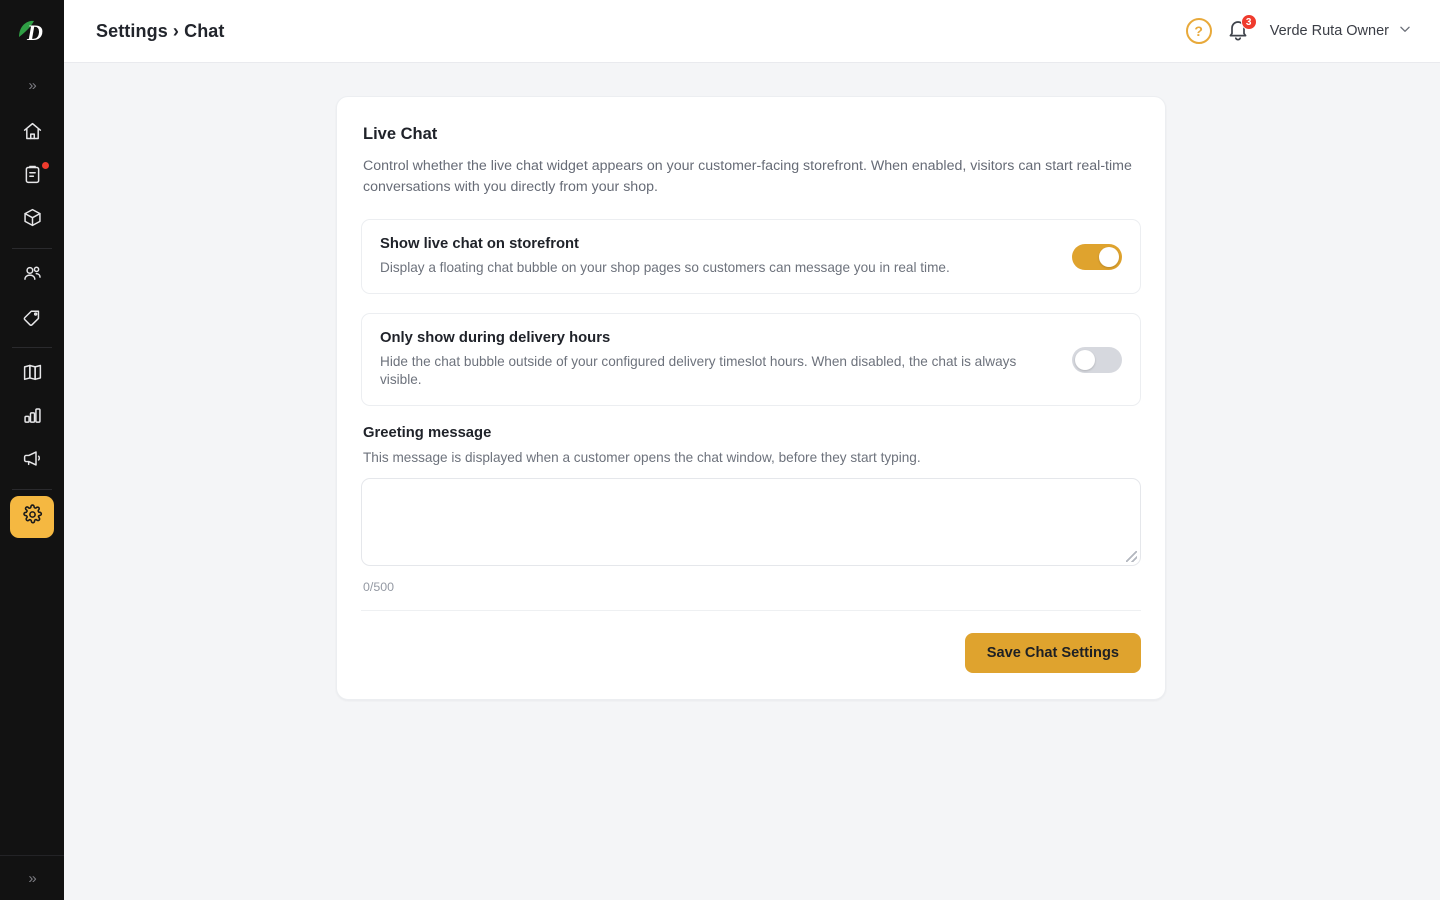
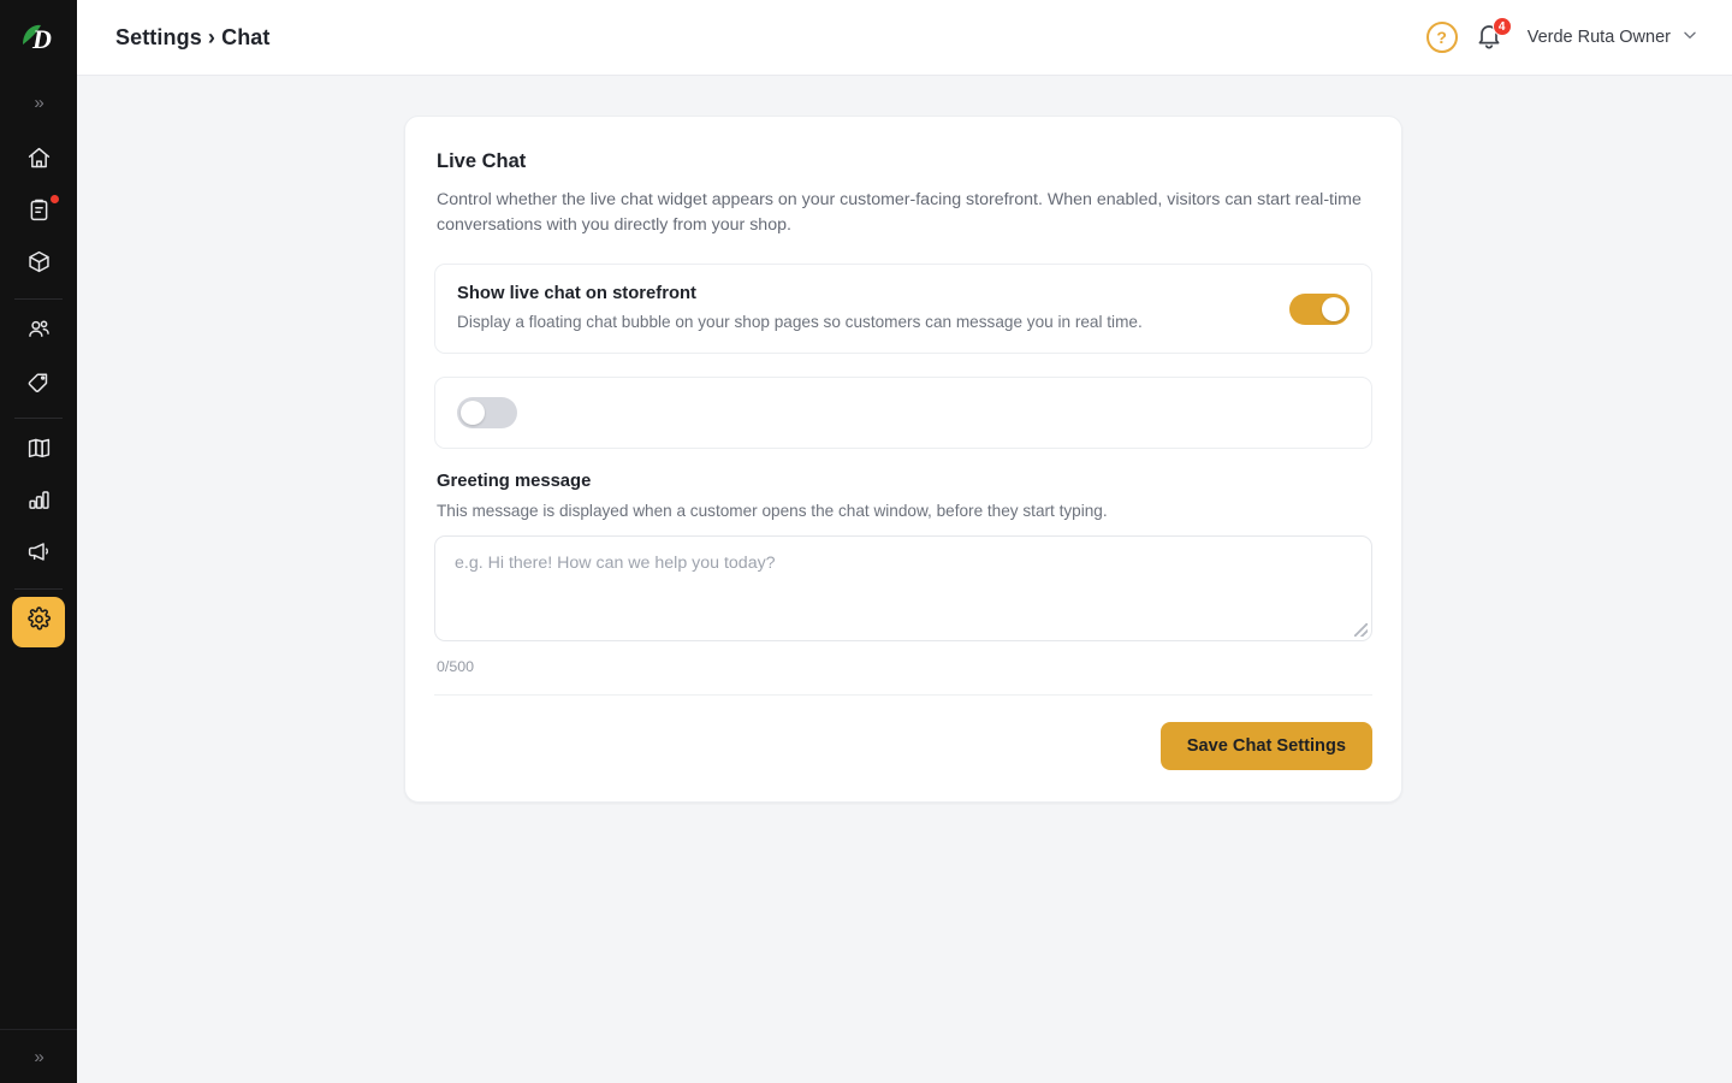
  D
  »
  »
  Settings › Chat
  ?
- 3
+ 4
  Verde Ruta Owner
  Live Chat
  Control whether the live chat widget appears on your customer-facing storefront. When enabled, visitors can start real-time conversations with you directly from your shop.
  Show live chat on storefront
  Display a floating chat bubble on your shop pages so customers can message you in real time.
- Only show during delivery hours
- Hide the chat bubble outside of your configured delivery timeslot hours. When disabled, the chat is always visible.
  Greeting message
  This message is displayed when a customer opens the chat window, before they start typing.
+ e.g. Hi there! How can we help you today?
  0/500
  Save Chat Settings
